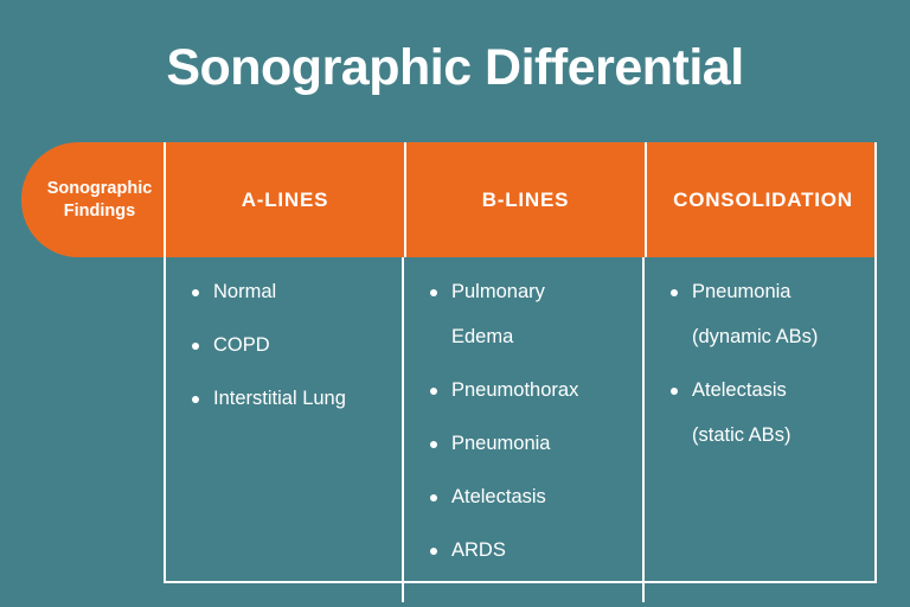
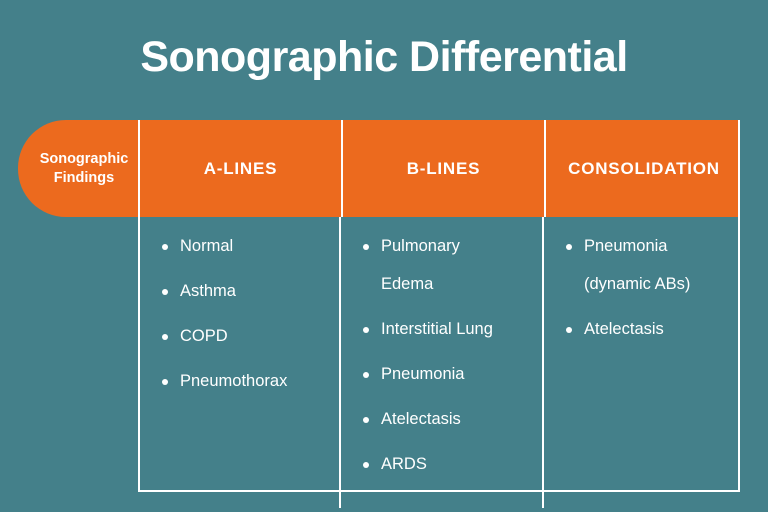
  Sonographic Differential
  Sonographic
  Findings
  A-LINES
  B-LINES
  CONSOLIDATION
  Normal
+ Asthma
  COPD
- Interstitial Lung
+ Pneumothorax
  Pulmonary
  Edema
- Pneumothorax
+ Interstitial Lung
  Pneumonia
  Atelectasis
  ARDS
  Pneumonia
  (dynamic ABs)
  Atelectasis
- (static ABs)
